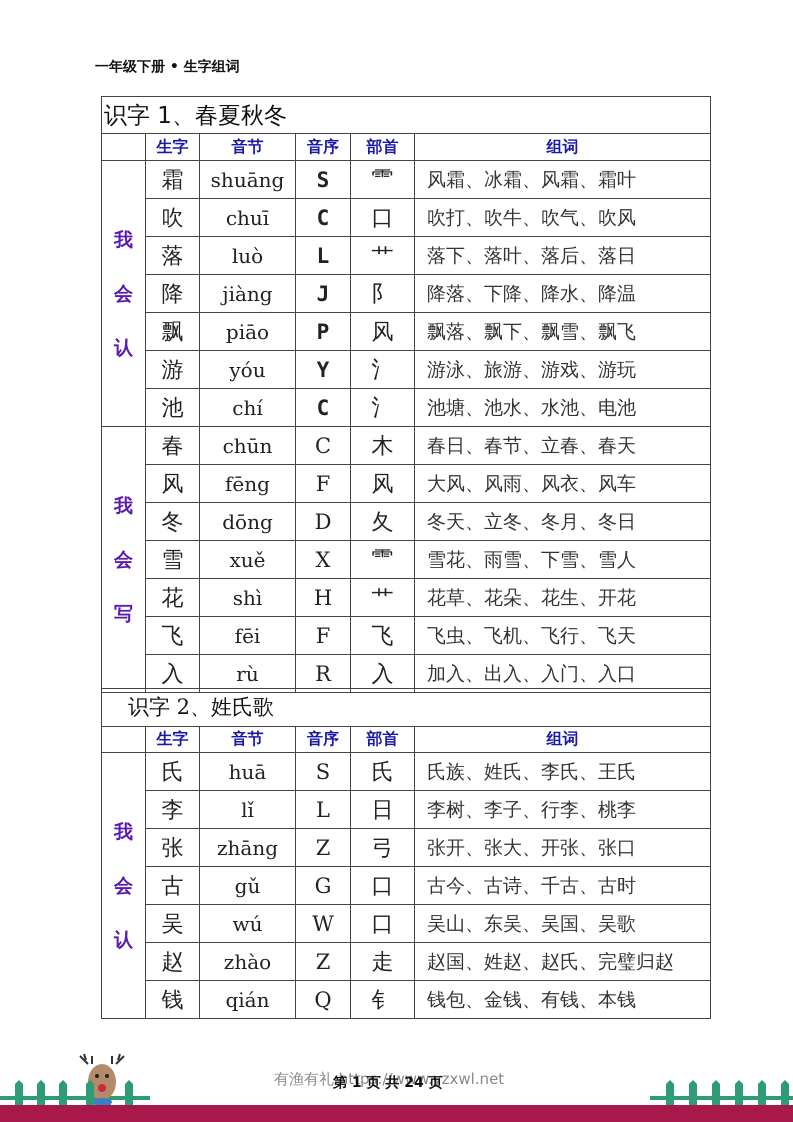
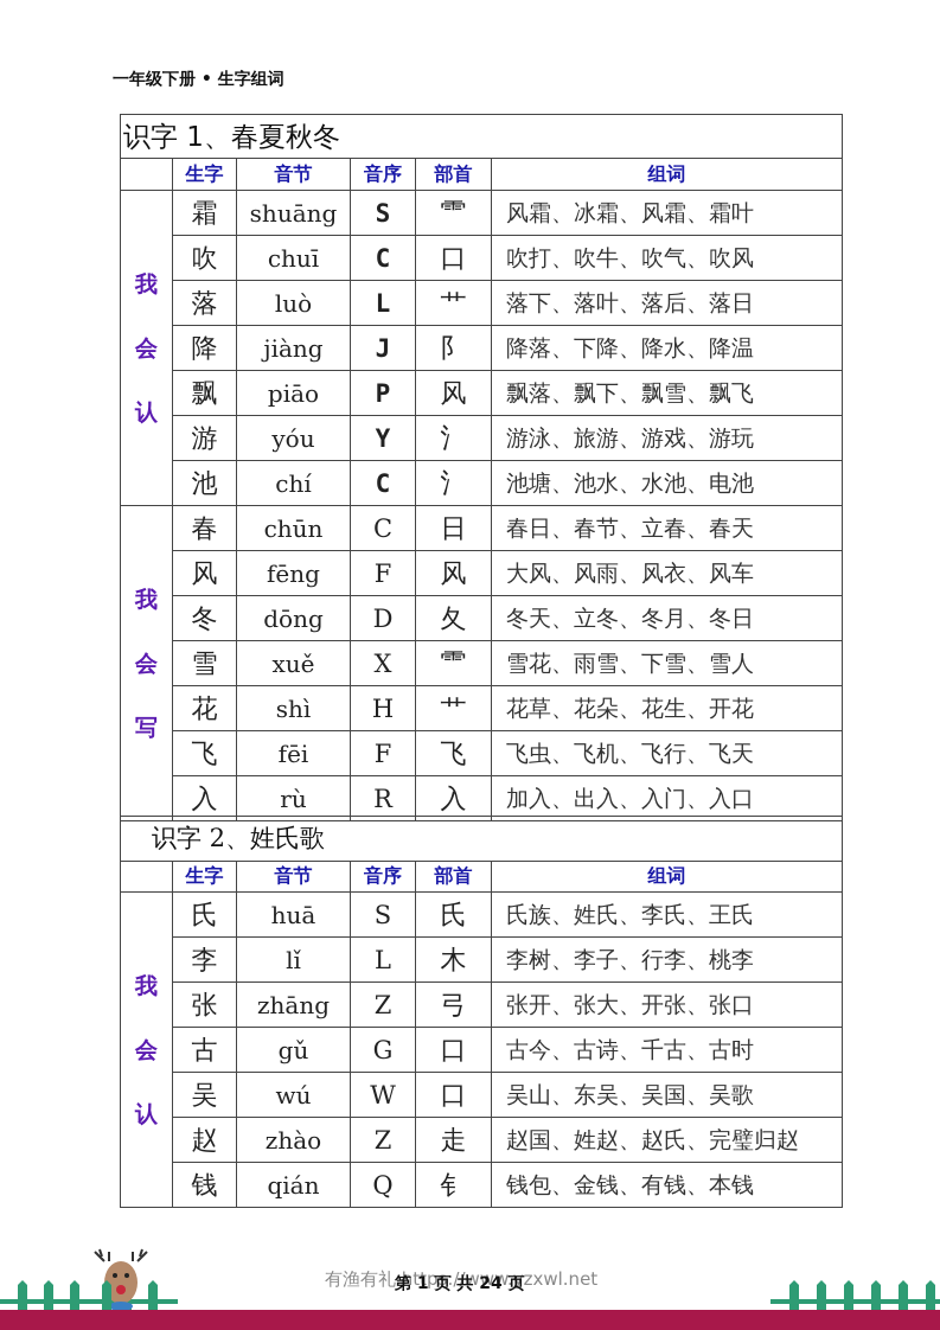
  一年级下册 • 生字组词
  识字 1、春夏秋冬
  	生字	音节	音序	部首	组词
  我会认	霜	shuāng	S	⻗	风霜、冰霜、风霜、霜叶
  吹	chuī	C	口	吹打、吹牛、吹气、吹风
  落	luò	L	艹	落下、落叶、落后、落日
  降	jiàng	J	阝	降落、下降、降水、降温
  飘	piāo	P	风	飘落、飘下、飘雪、飘飞
  游	yóu	Y	氵	游泳、旅游、游戏、游玩
  池	chí	C	氵	池塘、池水、水池、电池
- 我会写	春	chūn	C	木	春日、春节、立春、春天
+ 我会写	春	chūn	C	日	春日、春节、立春、春天
  风	fēng	F	风	大风、风雨、风衣、风车
  冬	dōng	D	夂	冬天、立冬、冬月、冬日
  雪	xuě	X	⻗	雪花、雨雪、下雪、雪人
  花	shì	H	艹	花草、花朵、花生、开花
  飞	fēi	F	飞	飞虫、飞机、飞行、飞天
  入	rù	R	入	加入、出入、入门、入口
  识字 2、姓氏歌
  	生字	音节	音序	部首	组词
  我会认	氏	huā	S	氏	氏族、姓氏、李氏、王氏
- 李	lǐ	L	日	李树、李子、行李、桃李
+ 李	lǐ	L	木	李树、李子、行李、桃李
  张	zhāng	Z	弓	张开、张大、开张、张口
  古	gǔ	G	口	古今、古诗、千古、古时
  吴	wú	W	口	吴山、东吴、吴国、吴歌
  赵	zhào	Z	走	赵国、姓赵、赵氏、完璧归赵
  钱	qián	Q	钅	钱包、金钱、有钱、本钱
  有渔有礼 https://www.yzxwl.net
  第 1 页 共 24 页
